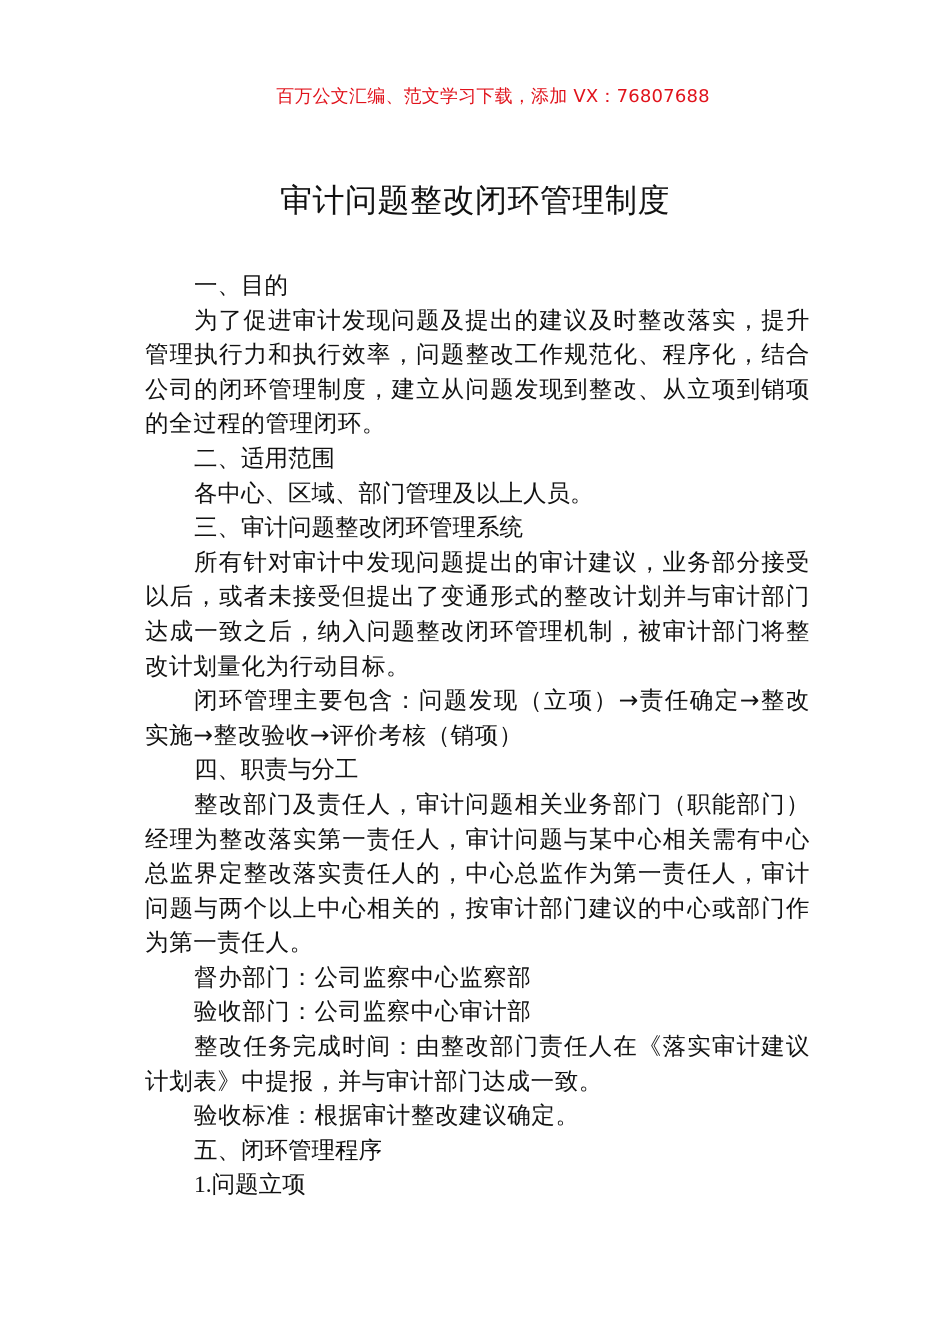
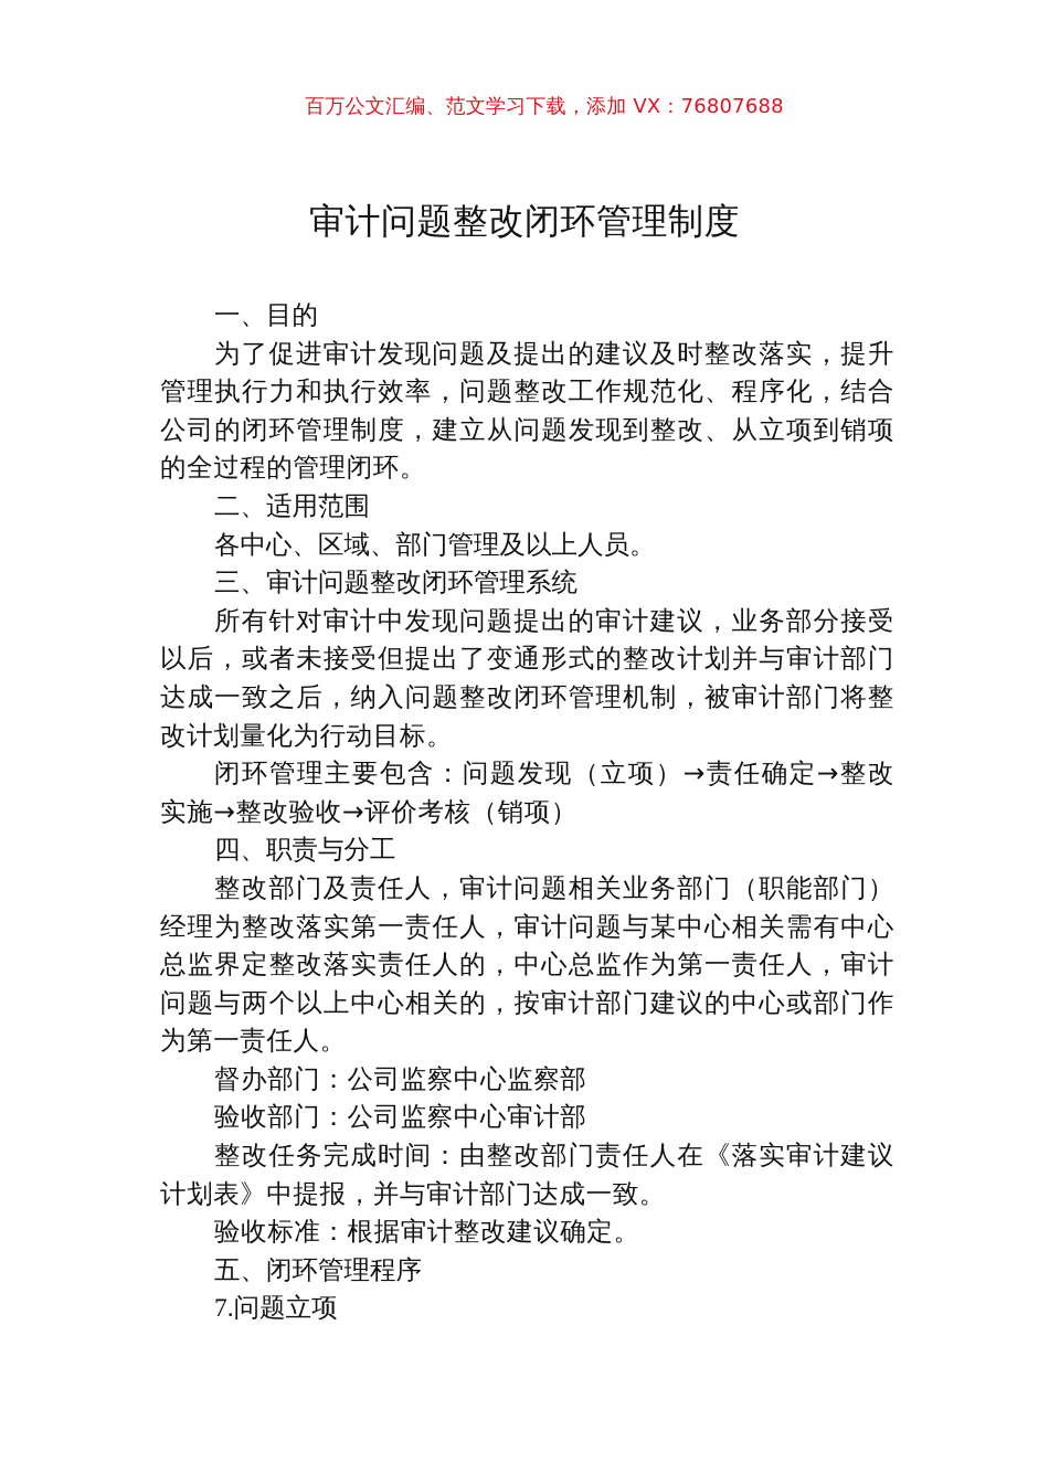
  百万公文汇编、范文学习下载，添加 VX：76807688
  审计问题整改闭环管理制度
  一、目的
  为了促进审计发现问题及提出的建议及时整改落实，提升管理执行力和执行效率，问题整改工作规范化、程序化，结合公司的闭环管理制度，建立从问题发现到整改、从立项到销项的全过程的管理闭环。
  二、适用范围
  各中心、区域、部门管理及以上人员。
  三、审计问题整改闭环管理系统
  所有针对审计中发现问题提出的审计建议，业务部分接受以后，或者未接受但提出了变通形式的整改计划并与审计部门达成一致之后，纳入问题整改闭环管理机制，被审计部门将整改计划量化为行动目标。
  闭环管理主要包含：问题发现（立项）→责任确定→整改实施→整改验收→评价考核（销项）
  四、职责与分工
  整改部门及责任人，审计问题相关业务部门（职能部门）经理为整改落实第一责任人，审计问题与某中心相关需有中心总监界定整改落实责任人的，中心总监作为第一责任人，审计问题与两个以上中心相关的，按审计部门建议的中心或部门作为第一责任人。
  督办部门：公司监察中心监察部
  验收部门：公司监察中心审计部
  整改任务完成时间：由整改部门责任人在《落实审计建议计划表》中提报，并与审计部门达成一致。
  验收标准：根据审计整改建议确定。
  五、闭环管理程序
- 1.问题立项
+ 7.问题立项
